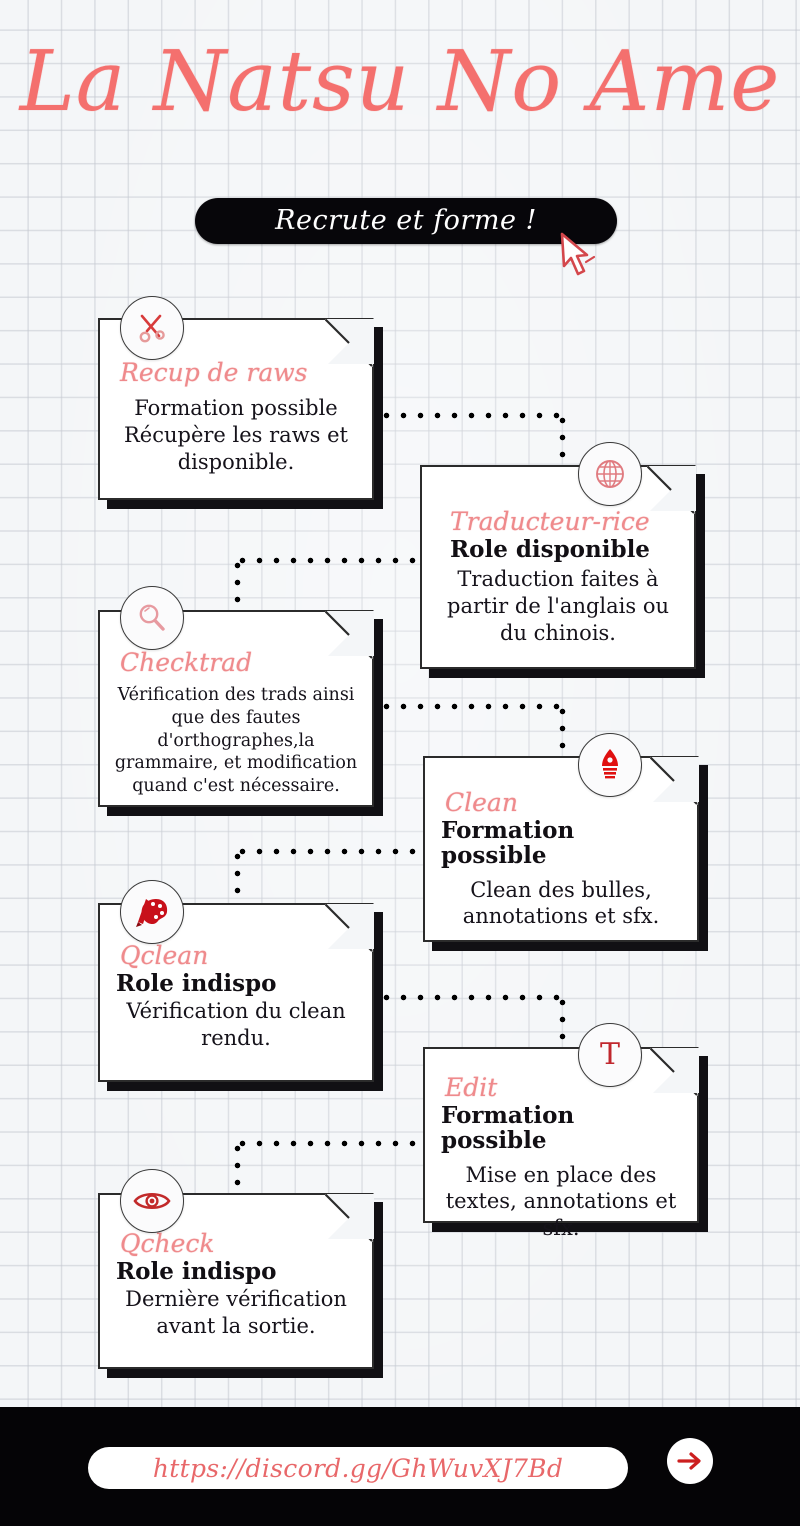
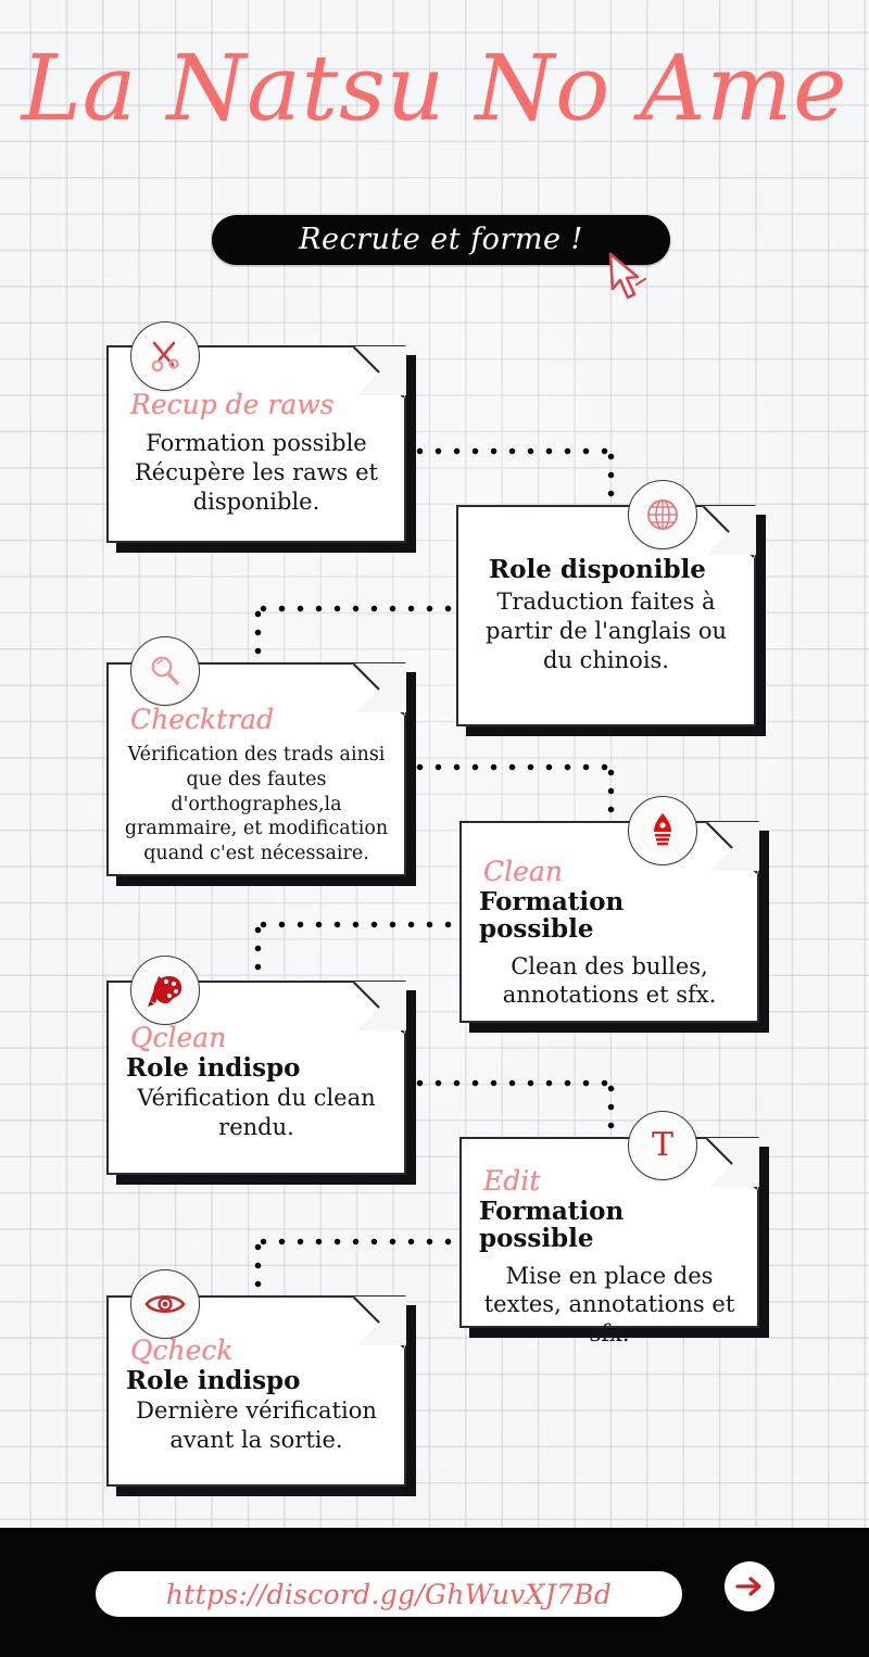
  La Natsu No Ame
  Recrute et forme !
  Recup de raws
  Formation possible
  Récupère les raws et disponible.
- Traducteur-rice
  Role disponible
  Traduction faites à partir de l'anglais ou du chinois.
  Checktrad
  Vérification des trads ainsi que des fautes d'orthographes,la grammaire, et modification quand c'est nécessaire.
  Clean
  Formation possible
  Clean des bulles, annotations et sfx.
  Qclean
  Role indispo
  Vérification du clean rendu.
  Edit
  Formation possible
  Mise en place des textes, annotations et sfx.
  T
  Qcheck
  Role indispo
  Dernière vérification avant la sortie.
  https://discord.gg/GhWuvXJ7Bd
